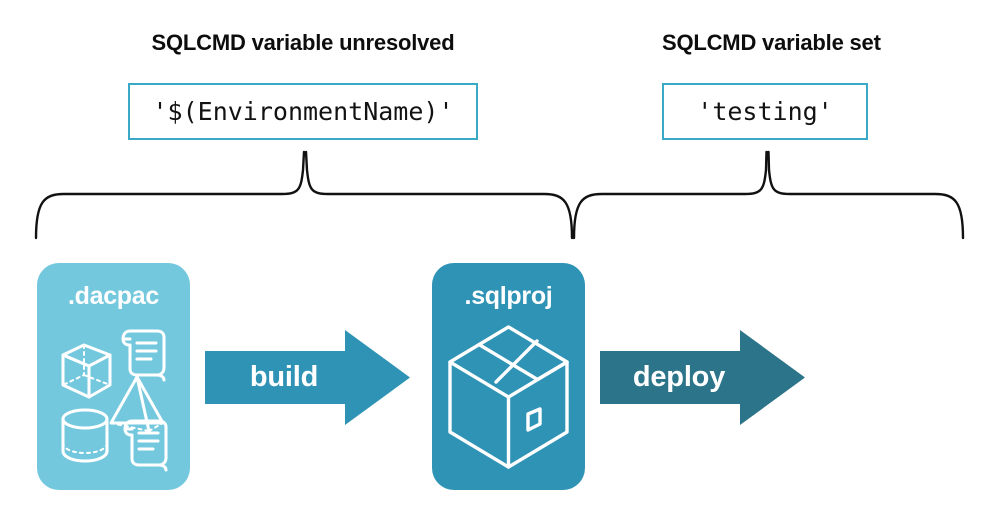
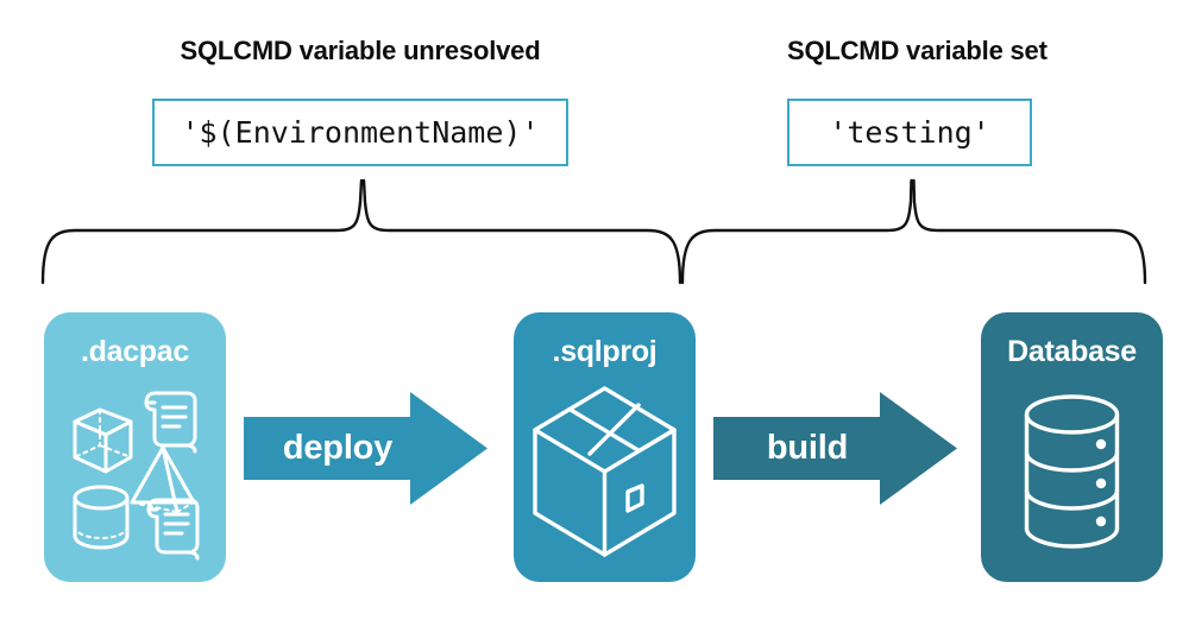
  SQLCMD variable unresolved
  SQLCMD variable se
  '$(EnvironmentName)'
  'testing'
  .dacpac
- build
+ deploy
  .sqlproj
- deploy
+ build
+ Database
